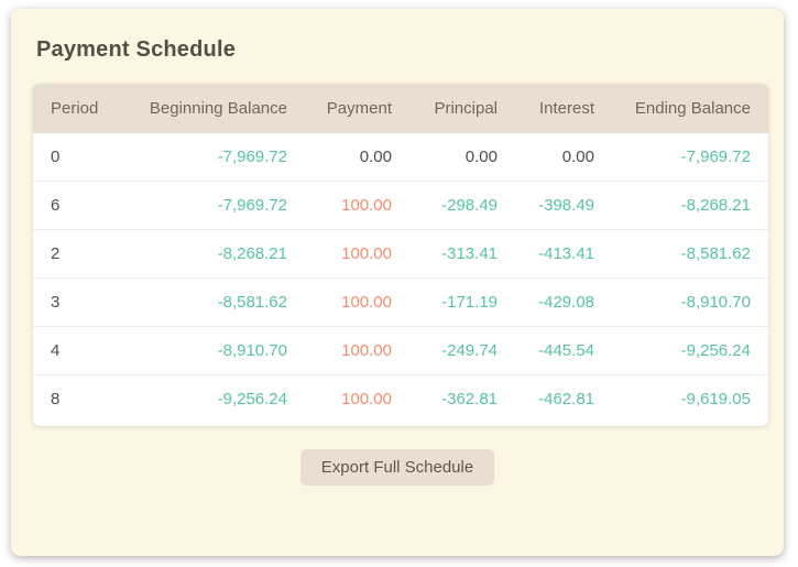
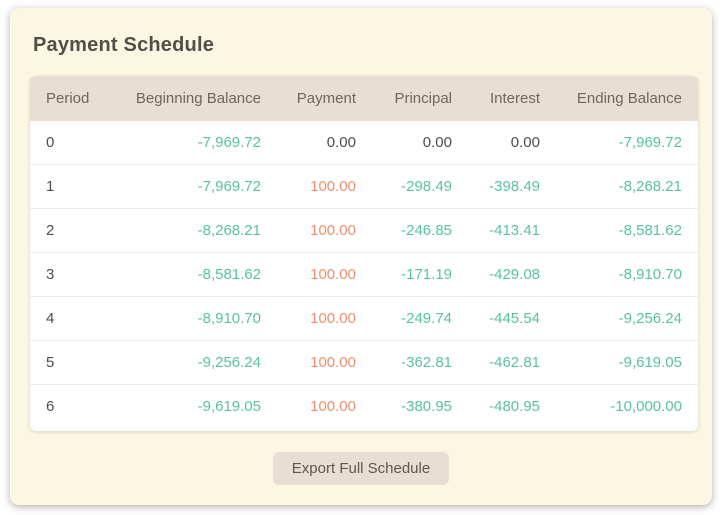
  Payment Schedule
  Period	Beginning Balance	Payment	Principal	Interest	Ending Balance
  0	-7,969.72	0.00	0.00	0.00	-7,969.72
- 6	-7,969.72	100.00	-298.49	-398.49	-8,268.21
+ 1	-7,969.72	100.00	-298.49	-398.49	-8,268.21
- 2	-8,268.21	100.00	-313.41	-413.41	-8,581.62
+ 2	-8,268.21	100.00	-246.85	-413.41	-8,581.62
  3	-8,581.62	100.00	-171.19	-429.08	-8,910.70
  4	-8,910.70	100.00	-249.74	-445.54	-9,256.24
- 8	-9,256.24	100.00	-362.81	-462.81	-9,619.05
+ 5	-9,256.24	100.00	-362.81	-462.81	-9,619.05
+ 6	-9,619.05	100.00	-380.95	-480.95	-10,000.00
  Export Full Schedule
